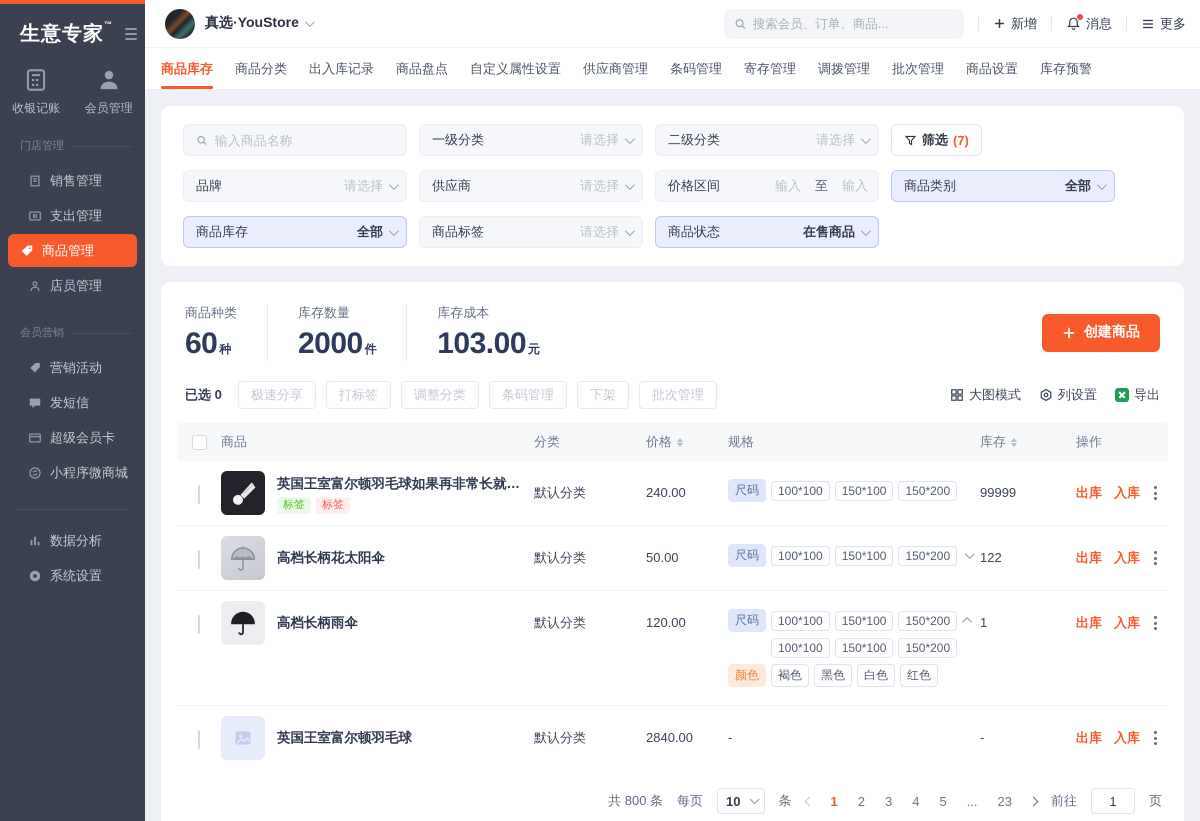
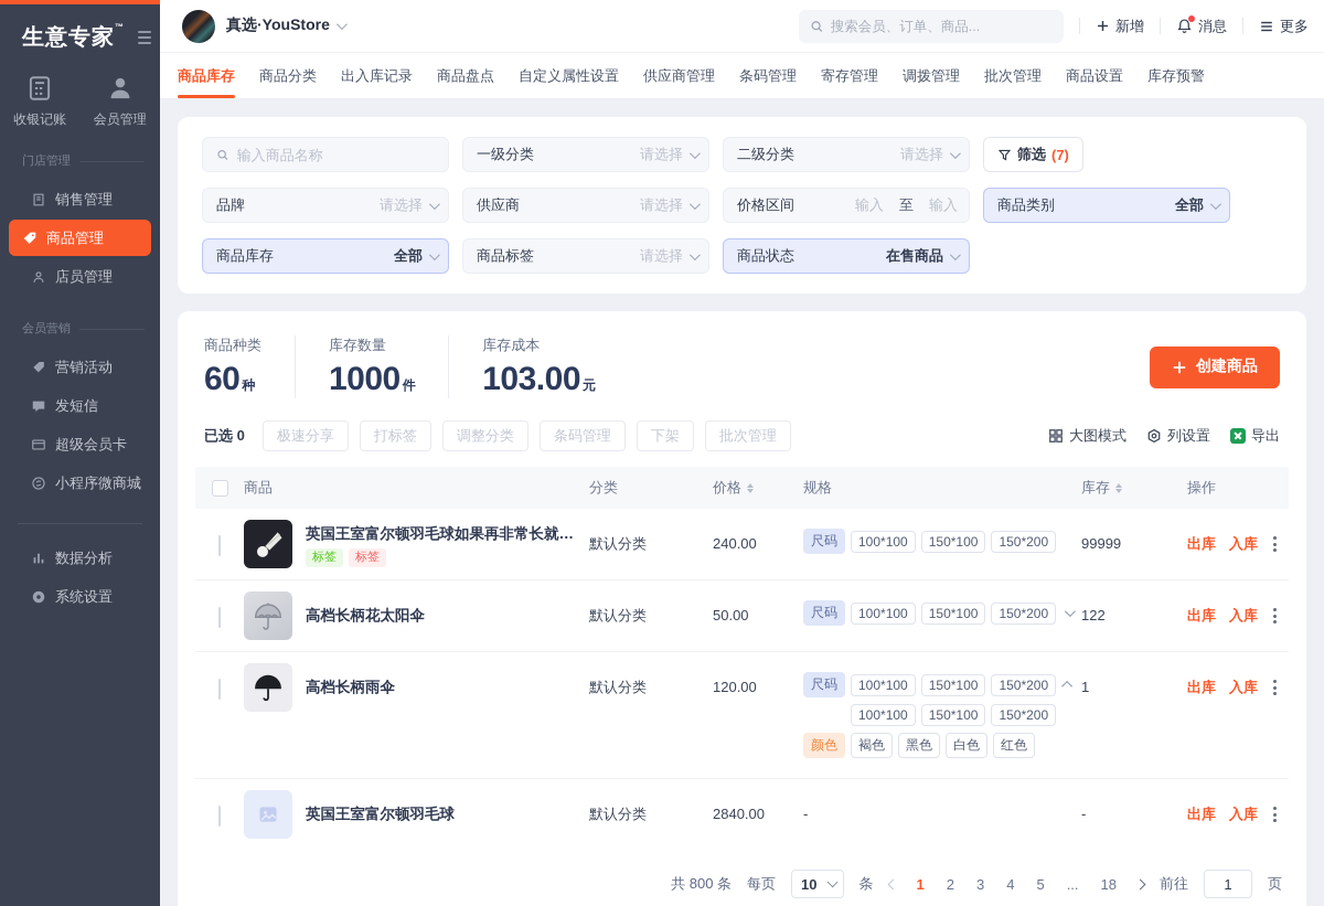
  生意专家™
  收银记账
  会员管理
  门店管理
  销售管理
- 支出管理
  商品管理
  店员管理
  会员营销
  营销活动
  发短信
  超级会员卡
  小程序微商城
  数据分析
  系统设置
  真选·YouStore
  搜索会员、订单、商品...
  新增
  消息
  更多
  商品库存
  商品分类
  出入库记录
  商品盘点
  自定义属性设置
  供应商管理
  条码管理
  寄存管理
  调拨管理
  批次管理
  商品设置
  库存预警
  输入商品名称
  一级分类
  请选择
  二级分类
  请选择
  筛选
  (7)
  品牌
  请选择
  供应商
  请选择
  价格区间
  输入
  至
  输入
  商品类别
  全部
  商品库存
  全部
  商品标签
  请选择
  商品状态
  在售商品
  商品种类
  60 种
  库存数量
- 2000 件
+ 1000 件
  库存成本
  103.00 元
  创建商品
  已选 0
  极速分享
  打标签
  调整分类
  条码管理
  下架
  批次管理
  大图模式
  列设置
  导出
  商品
  分类
  价格
  规格
  库存
  操作
  英国王室富尔顿羽毛球如果再非常长就省
  标签
  标签
  默认分类
  240.00
  尺码
  100*100
  150*100
  150*200
  99999
  出库
  入库
  高档长柄花太阳伞
  默认分类
  50.00
  尺码
  100*100
  150*100
  150*200
  122
  出库
  入库
  高档长柄雨伞
  默认分类
  120.00
  尺码
  100*100
  150*100
  150*200
  100*100
  150*100
  150*200
  颜色
  褐色
  黑色
  白色
  红色
  1
  出库
  入库
  英国王室富尔顿羽毛球
  默认分类
  2840.00
  -
  -
  出库
  入库
  共 800 条
  每页
  10
  条
  1
  2
  3
  4
  5
  ...
- 23
+ 18
  前往
  1
  页
